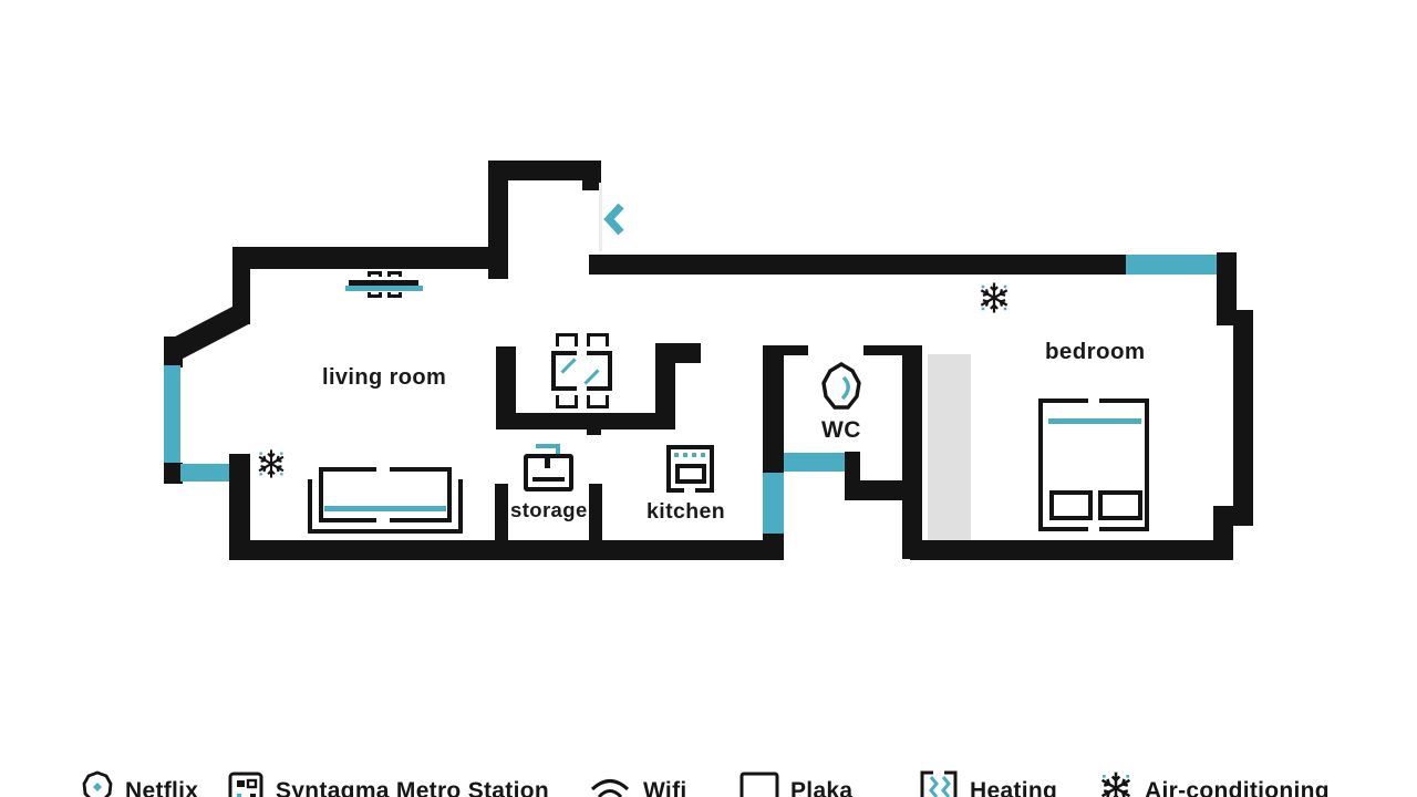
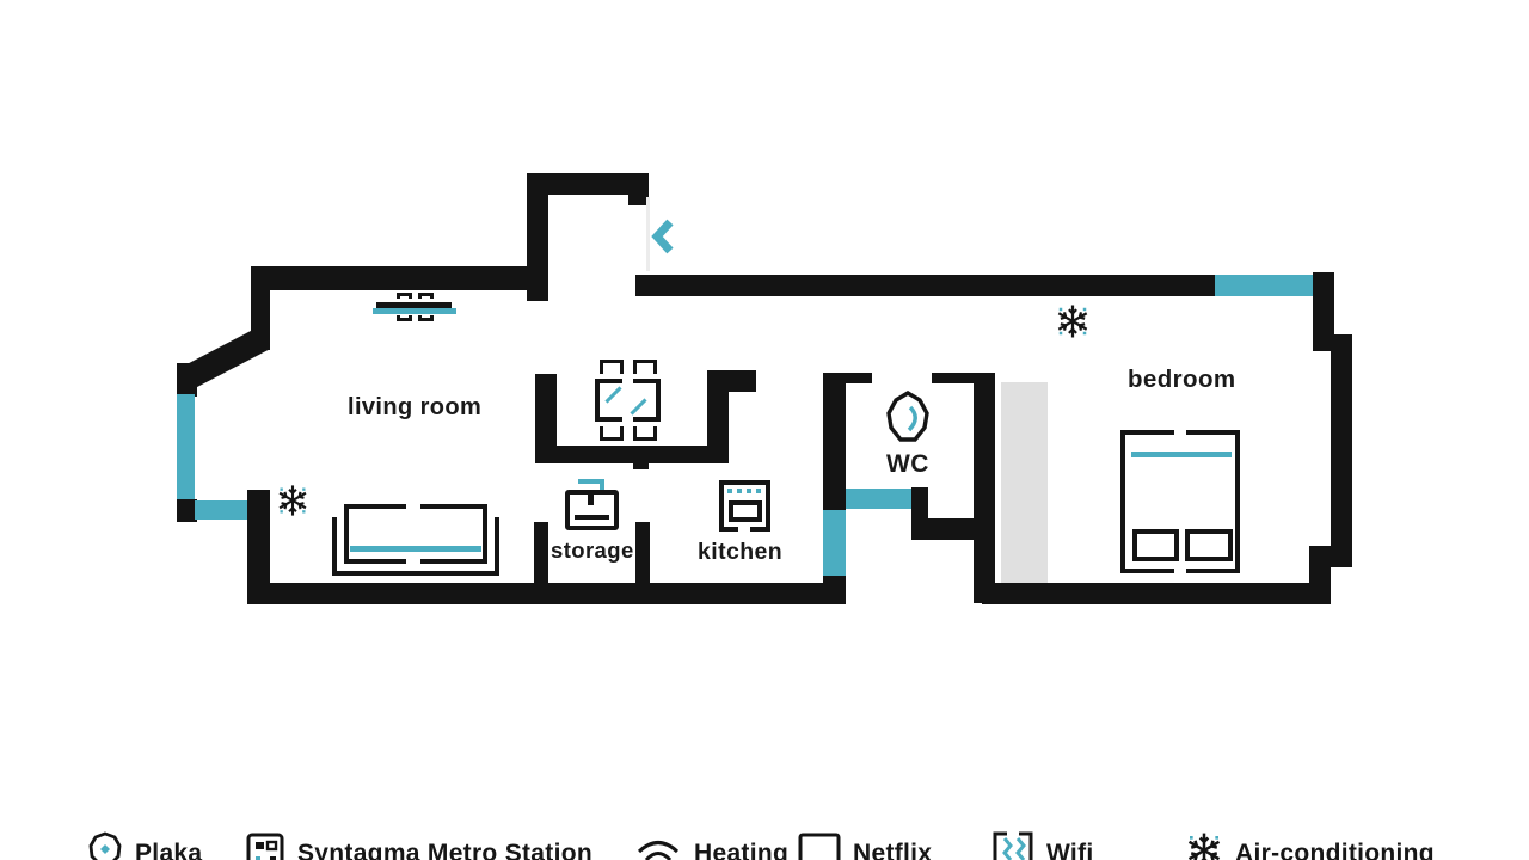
  living room
  storage
  kitchen
  WC
  bedroom
- Netflix
+ Plaka
  Syntagma Metro Station
- Wifi
+ Heating
- Plaka
+ Netflix
- Heating
+ Wifi
  Air-conditioning
